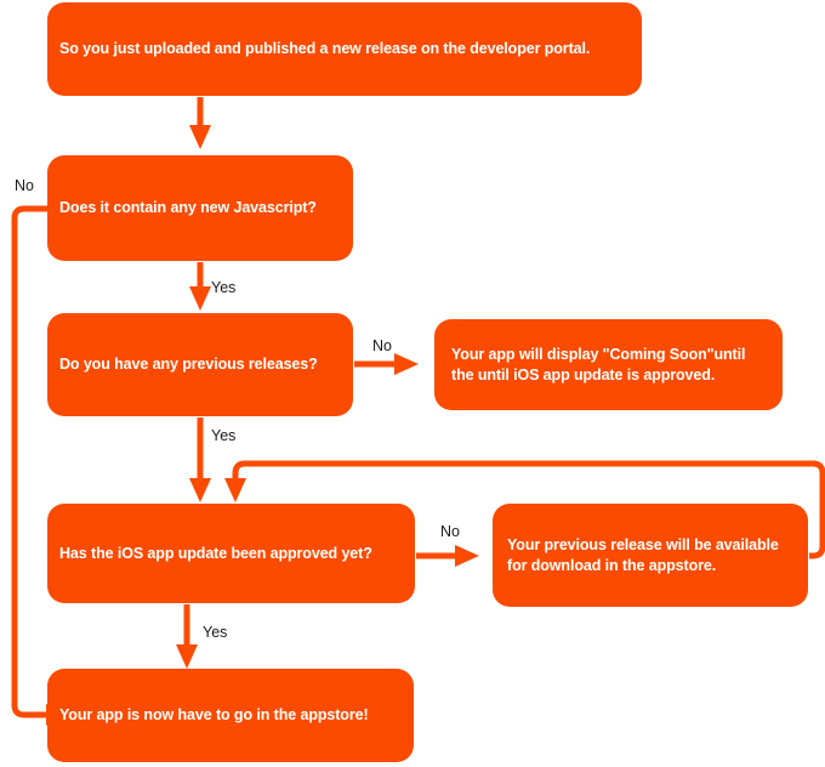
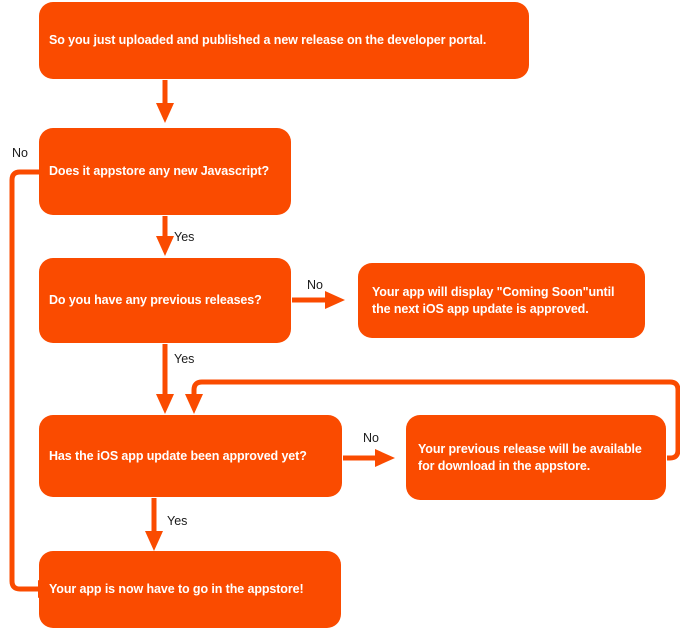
  So you just uploaded and published a new release on the developer portal.
- Does it contain any new Javascript?
+ Does it appstore any new Javascript?
  Do you have any previous releases?
- Your app will display "Coming Soon"until the until iOS app update is approved.
+ Your app will display "Coming Soon"until the next iOS app update is approved.
  Has the iOS app update been approved yet?
  Your previous release will be available for download in the appstore.
  Your app is now have to go in the appstore!
  No
  Yes
  No
  Yes
  No
  Yes
